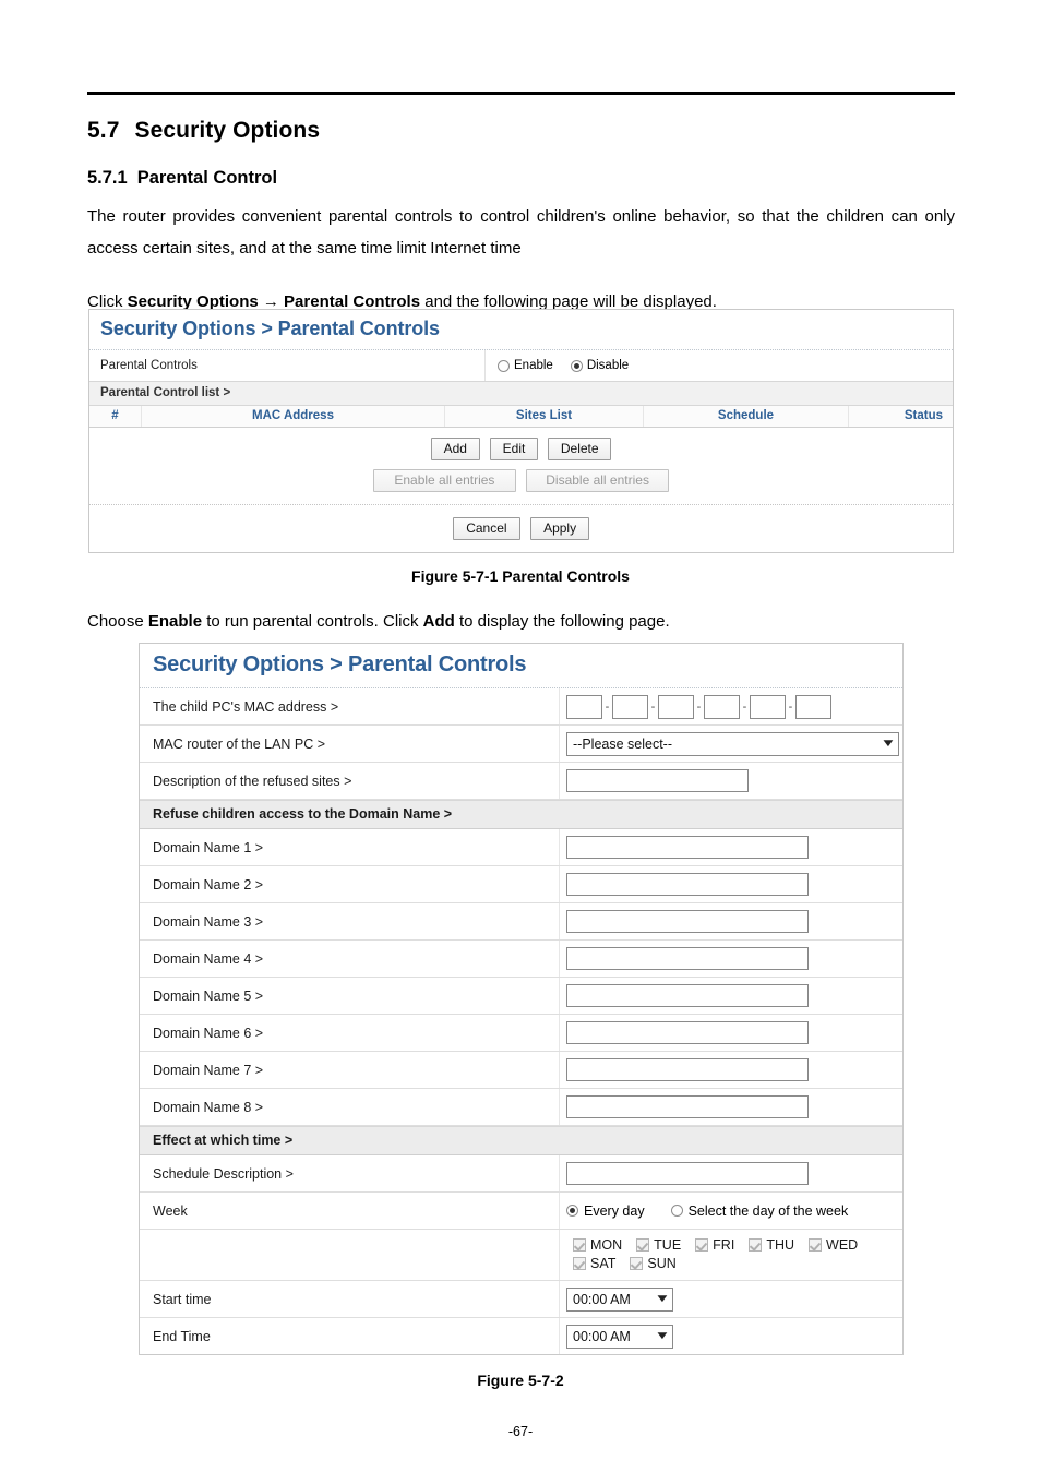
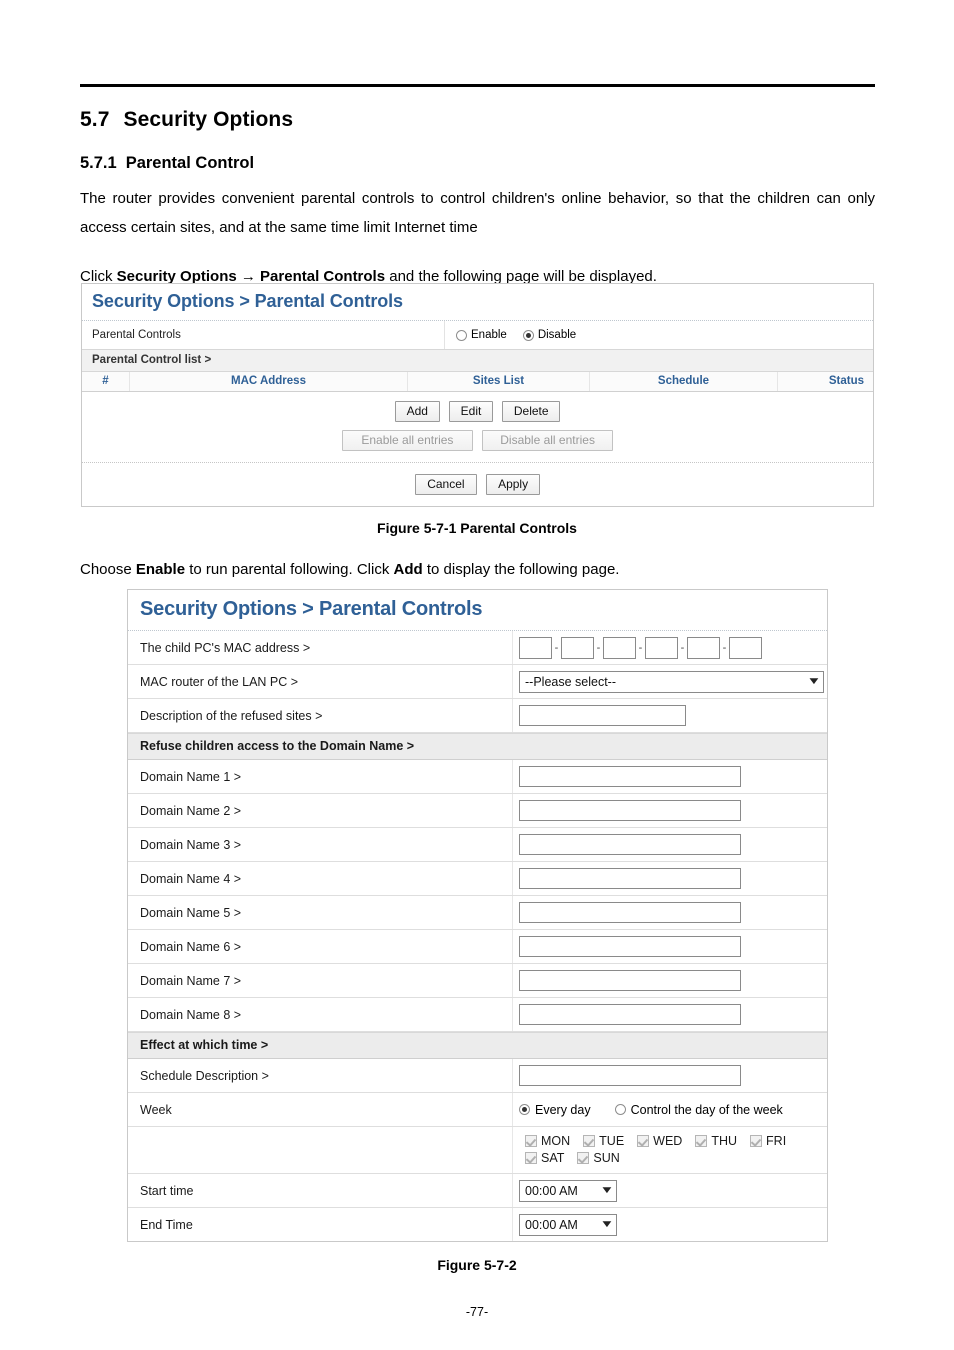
  5.7 Security Options
  5.7.1 Parental Control
  The router provides convenient parental controls to control children's online behavior, so that the children can only access certain sites, and at the same time limit Internet time
  Click Security Options → Parental Controls and the following page will be displayed.
  Security Options > Parental Controls
  Parental Controls
  Enable
  Disable
  Parental Control list >
  #
  MAC Address
  Sites List
  Schedule
  Status
  Add Edit Delete
  Enable all entries Disable all entries
  Cancel Apply
  Figure 5-7-1 Parental Controls
- Choose Enable to run parental controls. Click Add to display the following page.
+ Choose Enable to run parental following. Click Add to display the following page.
  Security Options > Parental Controls
  The child PC's MAC address >
  -
  -
  -
  -
  -
  MAC router of the LAN PC >
  --Please select--
  ▼
  Description of the refused sites >
  Refuse children access to the Domain Name >
  Domain Name 1 >
  Domain Name 2 >
  Domain Name 3 >
  Domain Name 4 >
  Domain Name 5 >
  Domain Name 6 >
  Domain Name 7 >
  Domain Name 8 >
  Effect at which time >
  Schedule Description >
  Week
  Every day
- Select the day of the week
+ Control the day of the week
  MON
  TUE
- FRI
+ WED
  THU
- WED
+ FRI
  SAT
  SUN
  Start time
  00:00 AM
  ▼
  End Time
  00:00 AM
  ▼
  Figure 5-7-2
- -67-
+ -77-
